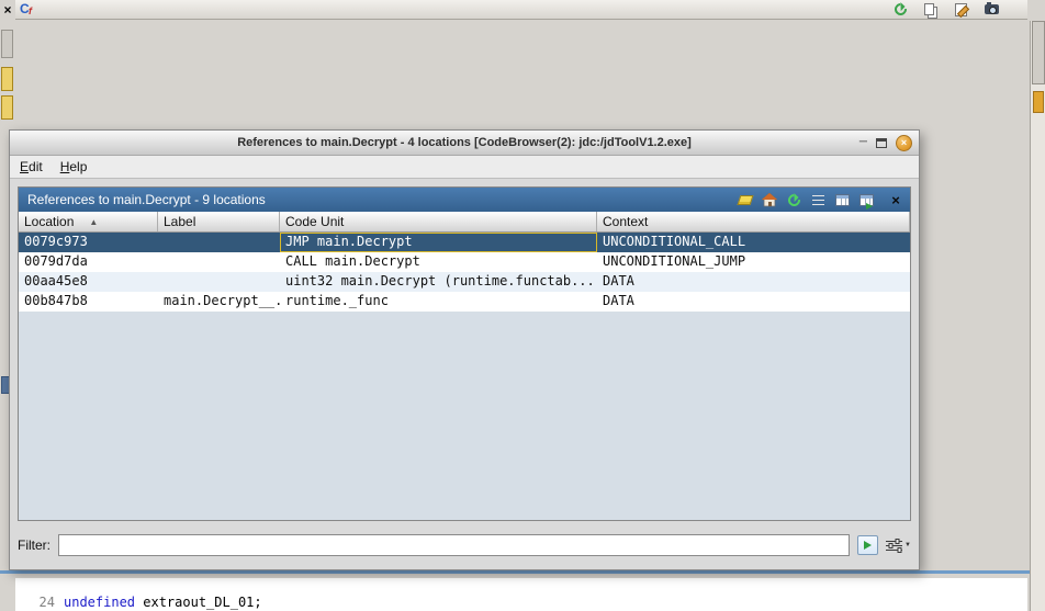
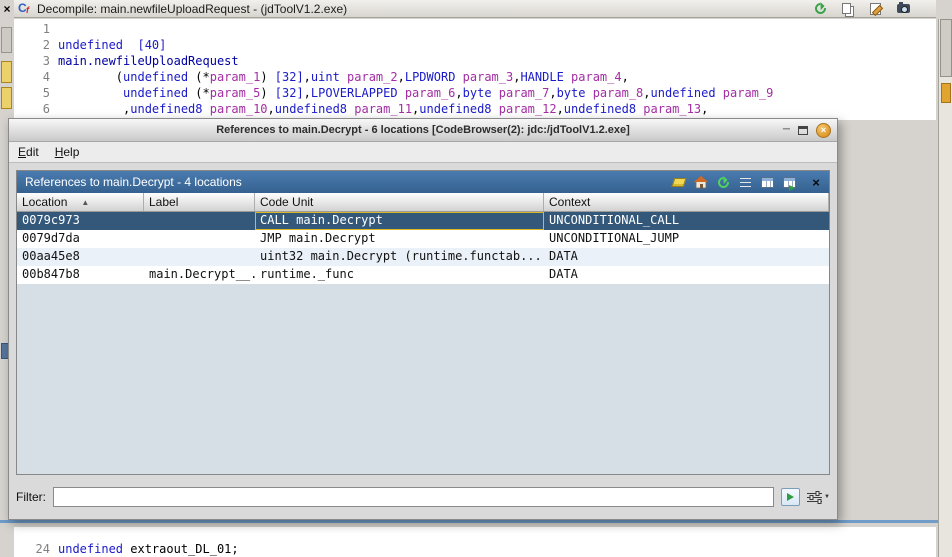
  ×
  C
  f
+ Decompile: main.newfileUploadRequest - (jdToolV1.2.exe)
+ 1
+ 2
+ undefined [40]
+ 3
+ main.newfileUploadRequest
+ 4
+ (undefined (*param_1) [32],uint param_2,LPDWORD param_3,HANDLE param_4,
+ 5
+ undefined (*param_5) [32],LPOVERLAPPED param_6,byte param_7,byte param_8,undefined param_9
+ 6
+ ,undefined8 param_10,undefined8 param_11,undefined8 param_12,undefined8 param_13,
  24
  undefined extraout_DL_01;
- References to main.Decrypt - 4 locations [CodeBrowser(2): jdc:/jdToolV1.2.exe]
+ References to main.Decrypt - 6 locations [CodeBrowser(2): jdc:/jdToolV1.2.exe]
  ─
  ×
  Edit
  Help
- References to main.Decrypt - 9 locations
+ References to main.Decrypt - 4 locations
  ×
  Location
  ▲
  Label
  Code Unit
  Context
  0079c973
- JMP main.Decrypt
+ CALL main.Decrypt
  UNCONDITIONAL_CALL
  0079d7da
- CALL main.Decrypt
+ JMP main.Decrypt
  UNCONDITIONAL_JUMP
  00aa45e8
  uint32 main.Decrypt (runtime.functab...
  DATA
  00b847b8
  main.Decrypt__.
  runtime._func
  DATA
  Filter:
